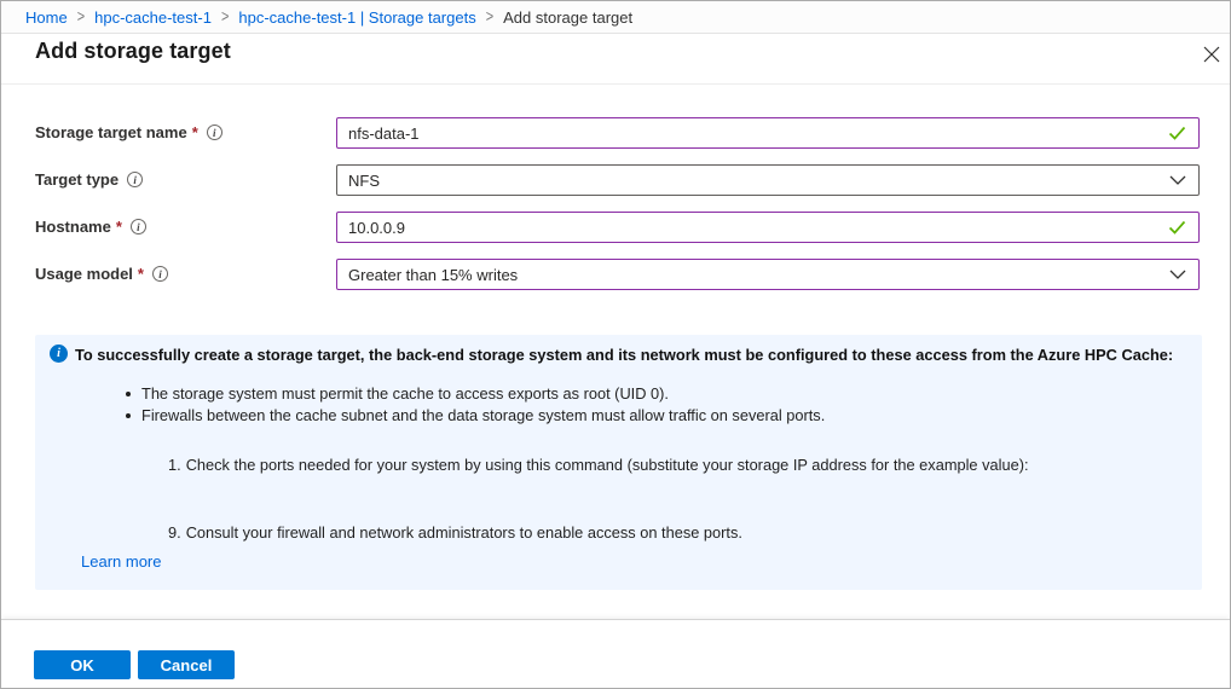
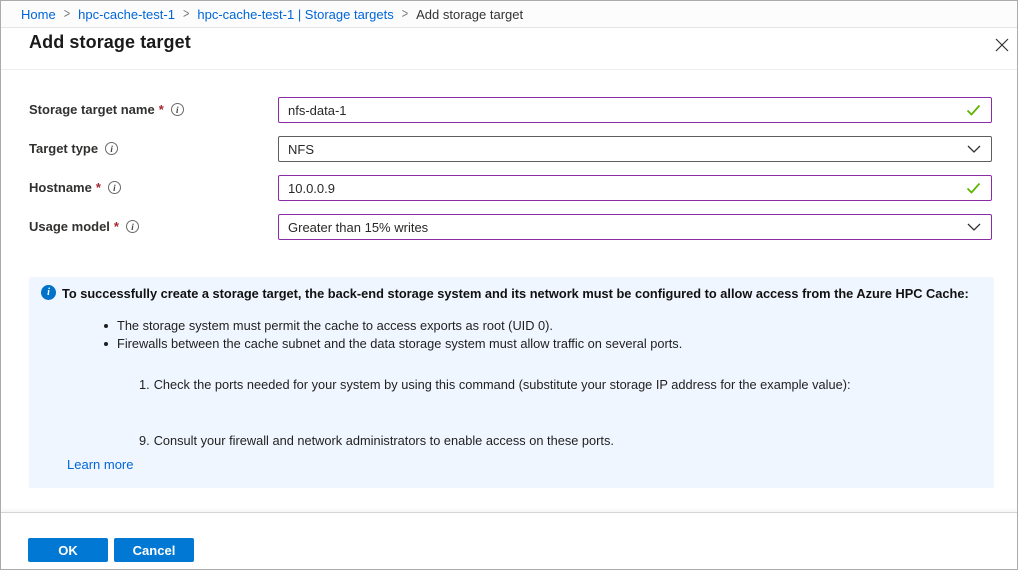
  Home
  >
  hpc-cache-test-1
  >
  hpc-cache-test-1 | Storage targets
  >
  Add storage target
  Add storage target
  Storage target name
  *
  i
  nfs-data-1
  Target type
  i
  NFS
  Hostname
  *
  i
  10.0.0.9
  Usage model
  *
  i
  Greater than 15% writes
  i
- To successfully create a storage target, the back-end storage system and its network must be configured to these access from the Azure HPC Cache:
+ To successfully create a storage target, the back-end storage system and its network must be configured to allow access from the Azure HPC Cache:
  The storage system must permit the cache to access exports as root (UID 0).
  Firewalls between the cache subnet and the data storage system must allow traffic on several ports.
  1. Check the ports needed for your system by using this command (substitute your storage IP address for the example value):
  9. Consult your firewall and network administrators to enable access on these ports.
  Learn more
  OK
  Cancel
